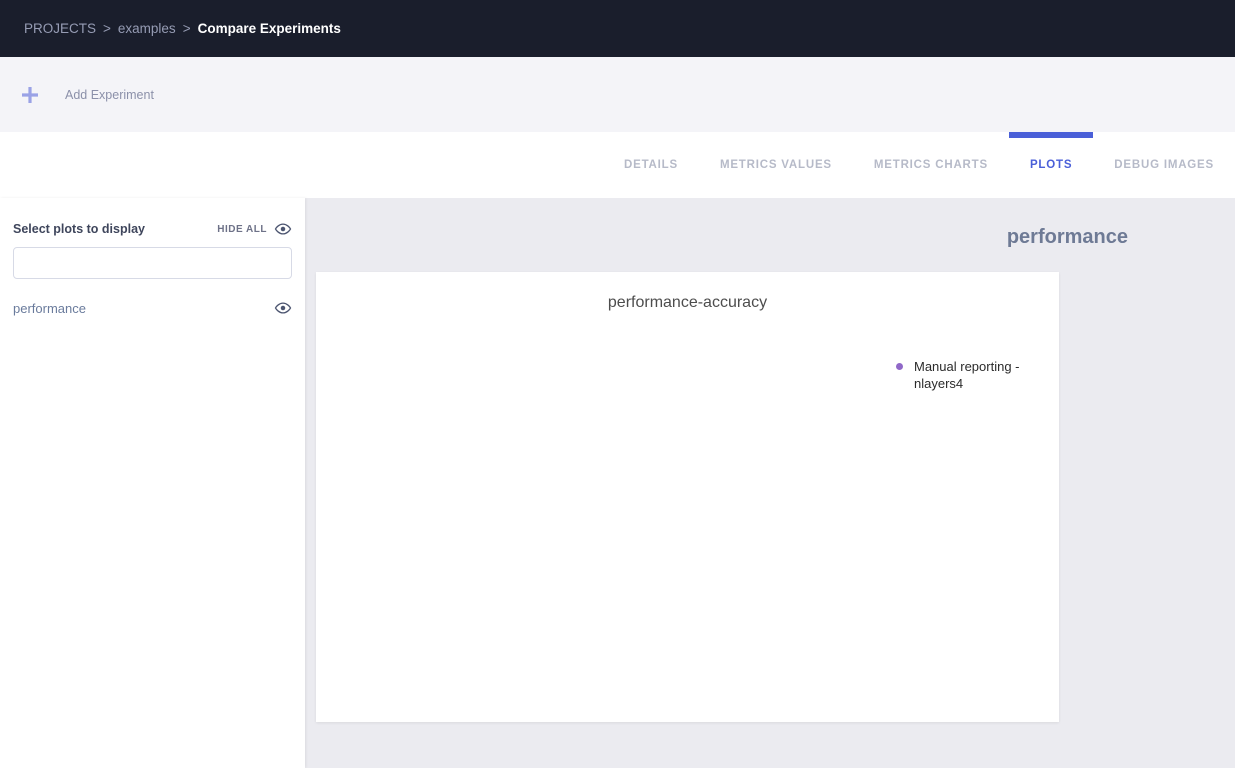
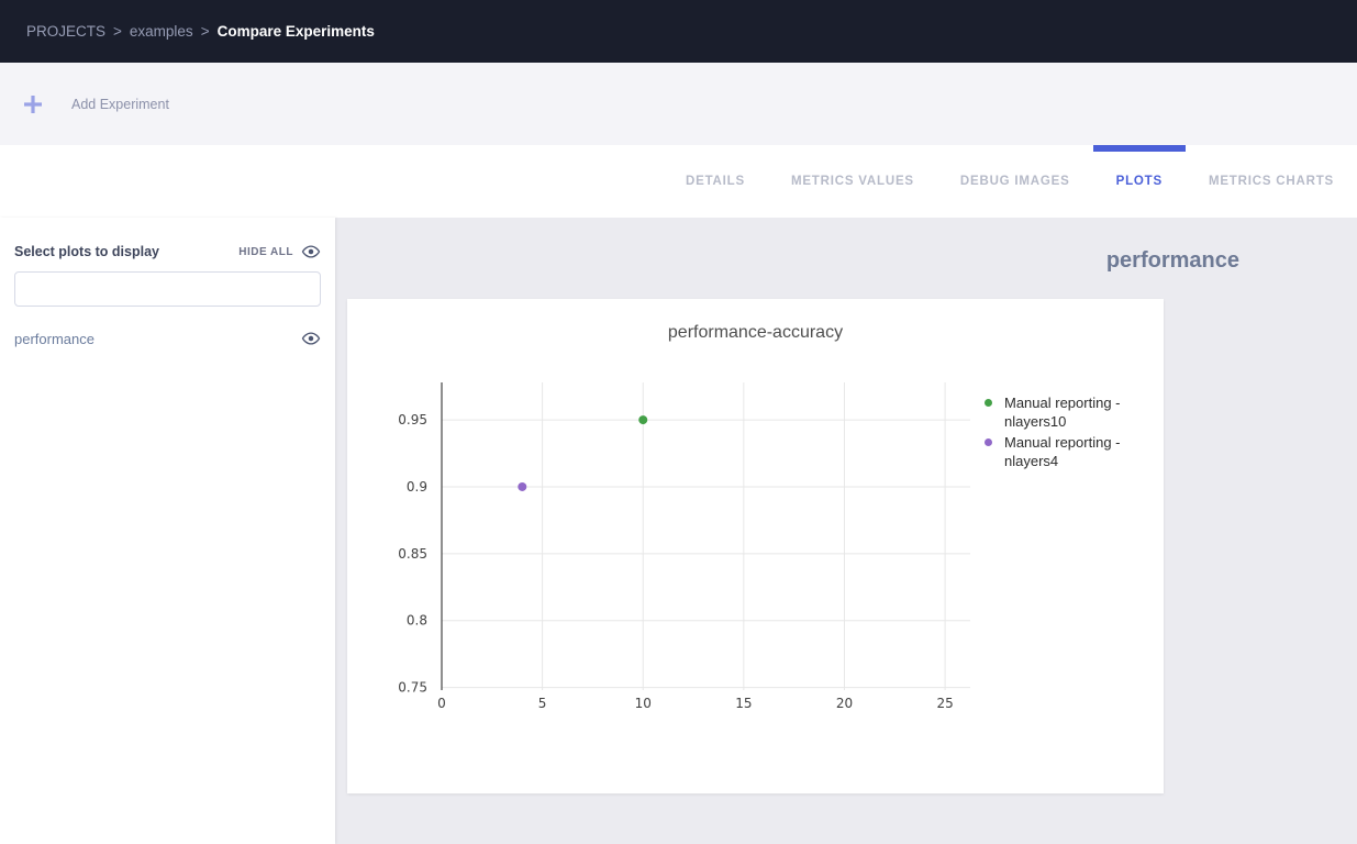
  PROJECTS
  >
  examples
  >
  Compare Experiments
  Add Experiment
  DETAILS
  METRICS VALUES
- METRICS CHARTS
+ DEBUG IMAGES
  PLOTS
- DEBUG IMAGES
+ METRICS CHARTS
  Select plots to display
  HIDE ALL
  performance
  performance
  performance-accuracy
+ 0.75
+ 0.8
+ 0.85
+ 0.9
+ 0.95
+ 0
+ 5
+ 10
+ 15
+ 20
+ 25
+ Manual reporting - nlayers10
  Manual reporting - nlayers4
